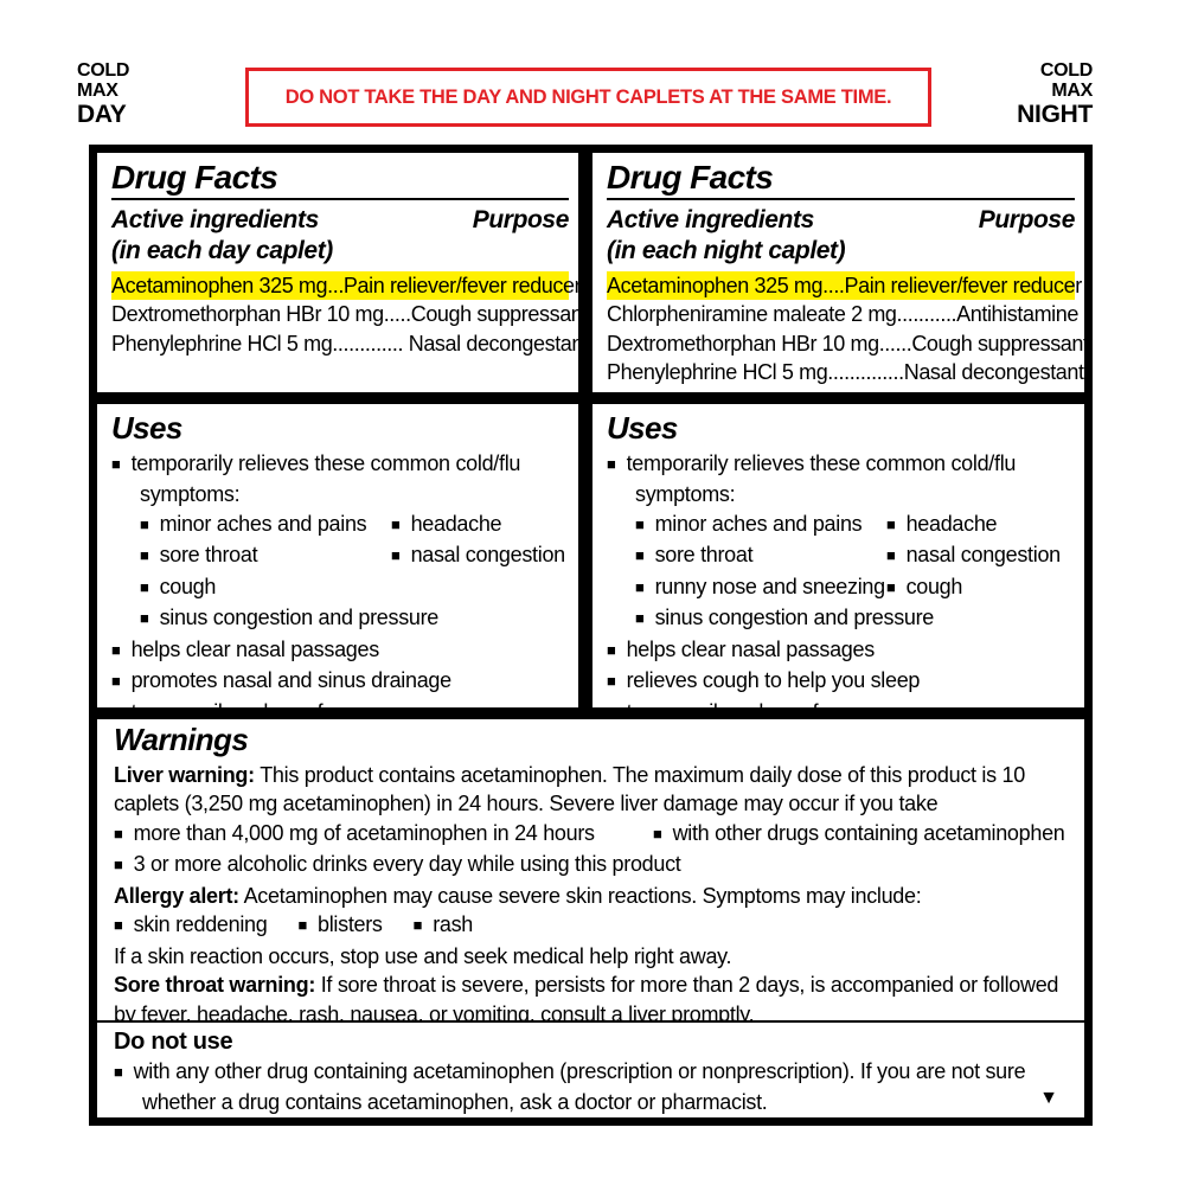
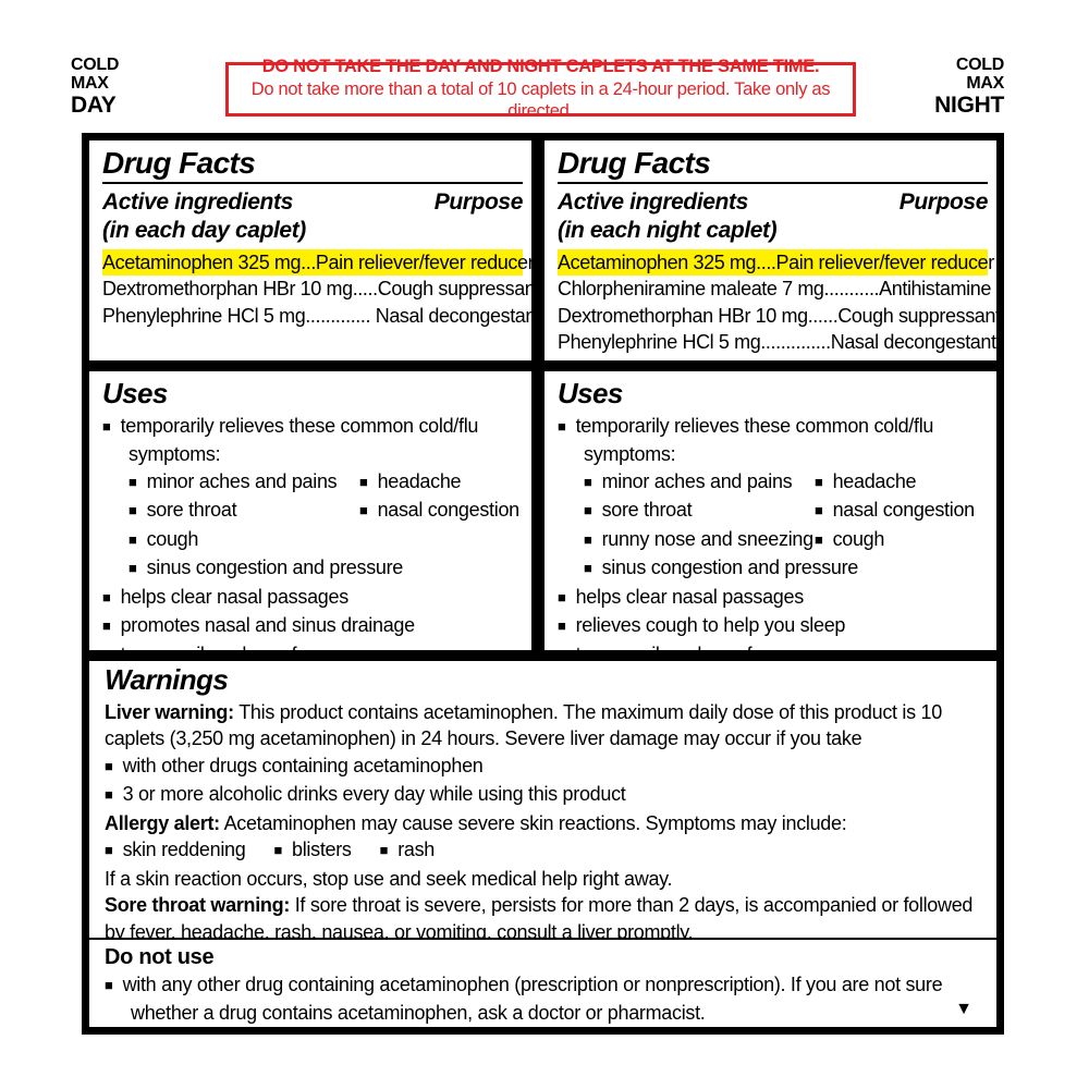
  COLD
  MAX
  DAY
  DO NOT TAKE THE DAY AND NIGHT CAPLETS AT THE SAME TIME.
+ Do not take more than a total of 10 caplets in a 24-hour period. Take only as directed.
  COLD
  MAX
  NIGHT
  Drug Facts
  Active ingredients
  Purpose
  (in each day caplet)
  Acetaminophen 325 mg...Pain reliever/fever reduce
  Dextromethorphan HBr 10 mg.....Cough suppressan
  Phenylephrine HCl 5 mg............. Nasal decongesta
  Drug Facts
  Active ingredients
  Purpose
  (in each night caplet)
  Acetaminophen 325 mg....Pain reliever/fever reducer
- Chlorpheniramine maleate 2 mg...........Antihistamine
+ Chlorpheniramine maleate 7 mg...........Antihistamine
  Dextromethorphan HBr 10 mg......Cough suppressan
  Phenylephrine HCl 5 mg..............Nasal decongestant
  Uses
  temporarily relieves these common cold/flu symptoms:
  minor aches and pains
  headache
  sore throat
  nasal congestion
  cough
  sinus congestion and pressure
  helps clear nasal passages
  promotes nasal and sinus drainage
  Uses
  temporarily relieves these common cold/flu symptoms:
  minor aches and pains
  headache
  sore throat
  nasal congestion
  runny nose and sneezing
  cough
  sinus congestion and pressure
  helps clear nasal passages
  relieves cough to help you sleep
  Warnings
  Liver warning: This product contains acetaminophen. The maximum daily dose of this product is 10 caplets (3,250 mg acetaminophen) in 24 hours. Severe liver damage may occur if you take
- more than 4,000 mg of acetaminophen in 24 hours
  with other drugs containing acetaminophen
  3 or more alcoholic drinks every day while using this product
  Allergy alert: Acetaminophen may cause severe skin reactions. Symptoms may include:
  skin reddening
  blisters
  rash
  If a skin reaction occurs, stop use and seek medical help right away.
  Sore throat warning: If sore throat is severe, persists for more than 2 days, is accompanied or followed by fever, headache, rash, nausea, or vomiting, consult a liver promptly.
  Do not use
  with any other drug containing acetaminophen (prescription or nonprescription). If you are not sure whether a drug contains acetaminophen, ask a doctor or pharmacist.
  ▼
